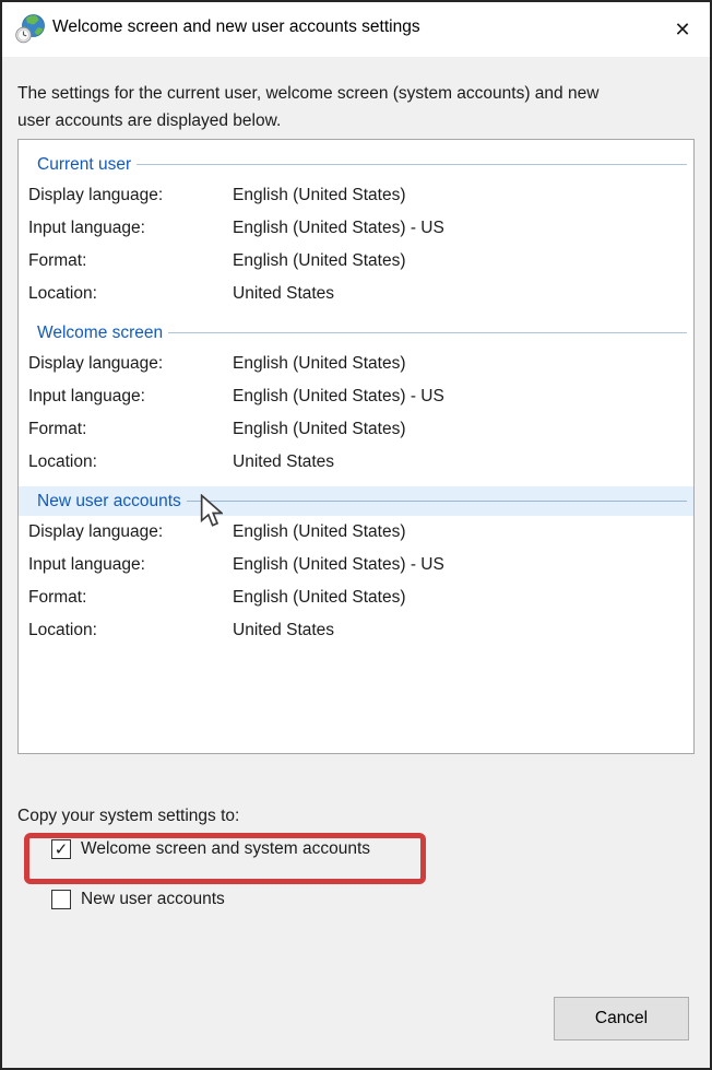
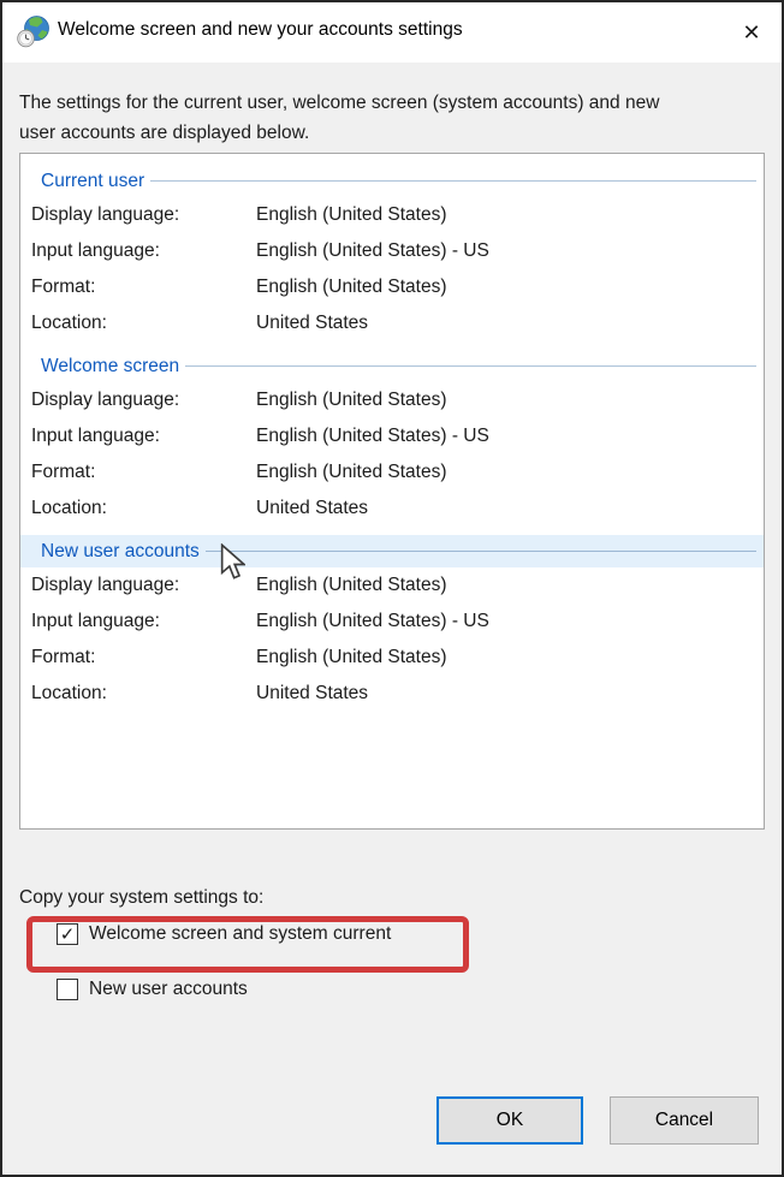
- Welcome screen and new user accounts settings
+ Welcome screen and new your accounts settings
  ✕
  The settings for the current user, welcome screen (system accounts) and new
  user accounts are displayed below.
  Current user
  Display language:
  English (United States)
  Input language:
  English (United States) - US
  Format:
  English (United States)
  Location:
  United States
  Welcome screen
  Display language:
  English (United States)
  Input language:
  English (United States) - US
  Format:
  English (United States)
  Location:
  United States
  New user accounts
  Display language:
  English (United States)
  Input language:
  English (United States) - US
  Format:
  English (United States)
  Location:
  United States
  Copy your system settings to:
  ✓
- Welcome screen and system accounts
+ Welcome screen and system current
  New user accounts
+ OK
  Cancel
